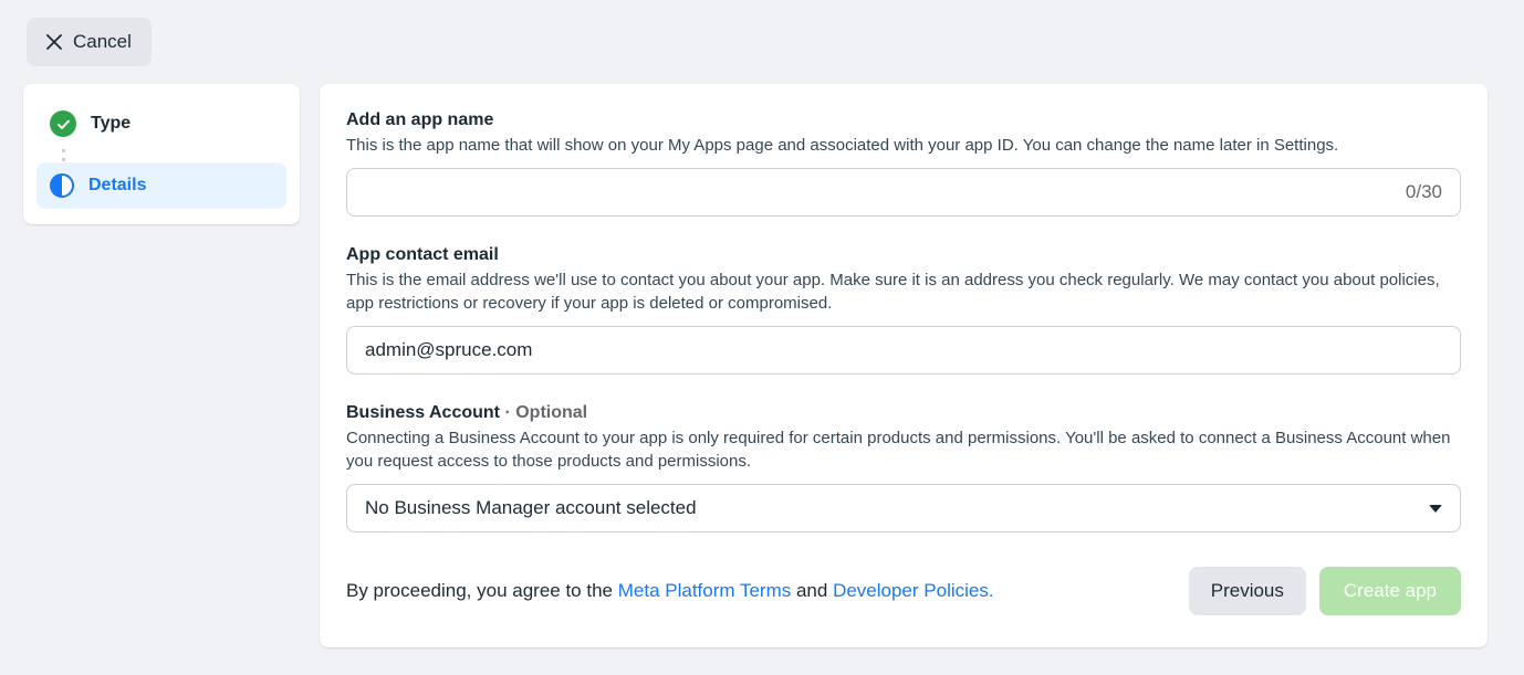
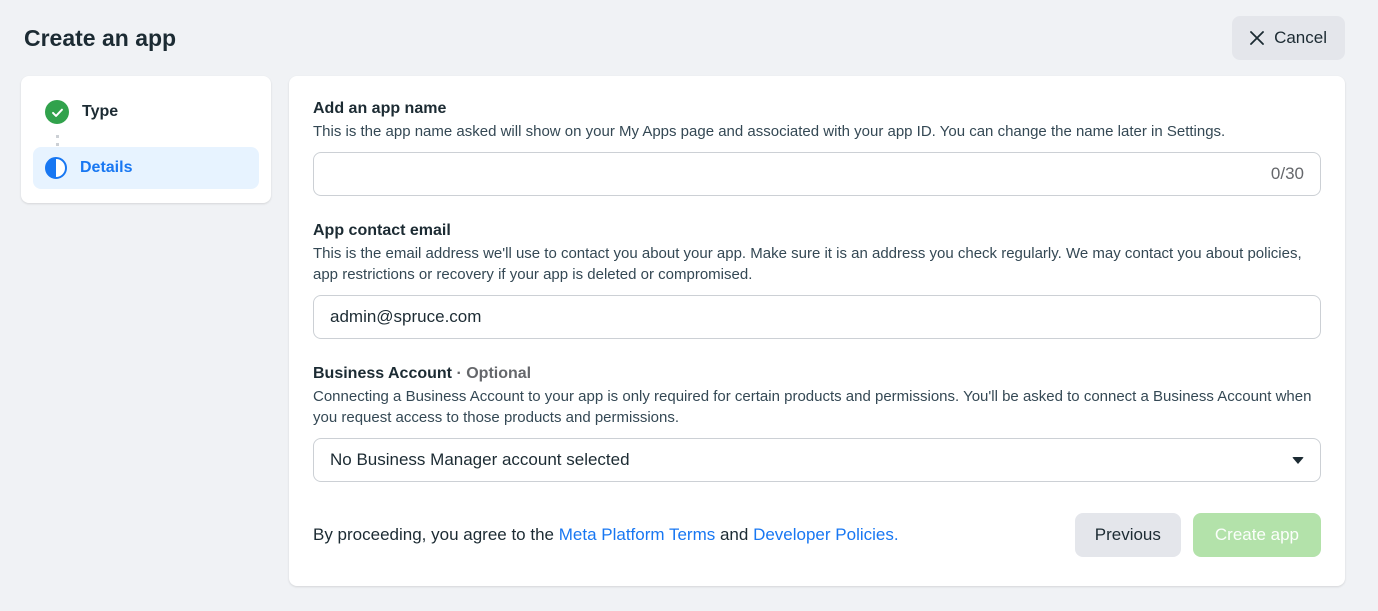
+ Create an app
  Cancel
  Type
  Details
  Add an app name
- This is the app name that will show on your My Apps page and associated with your app ID. You can change the name later in Settings.
+ This is the app name asked will show on your My Apps page and associated with your app ID. You can change the name later in Settings.
  0/30
  App contact email
  This is the email address we'll use to contact you about your app. Make sure it is an address you check regularly. We may contact you about policies, app restrictions or recovery if your app is deleted or compromised.
  admin@spruce.com
  Business Account · Optional
  Connecting a Business Account to your app is only required for certain products and permissions. You'll be asked to connect a Business Account when you request access to those products and permissions.
  No Business Manager account selected
  By proceeding, you agree to the Meta Platform Terms and Developer Policies.
  Previous
  Create app
